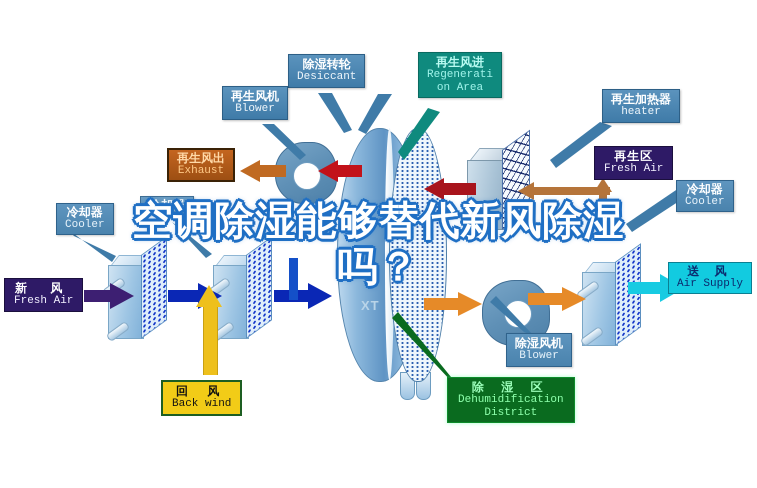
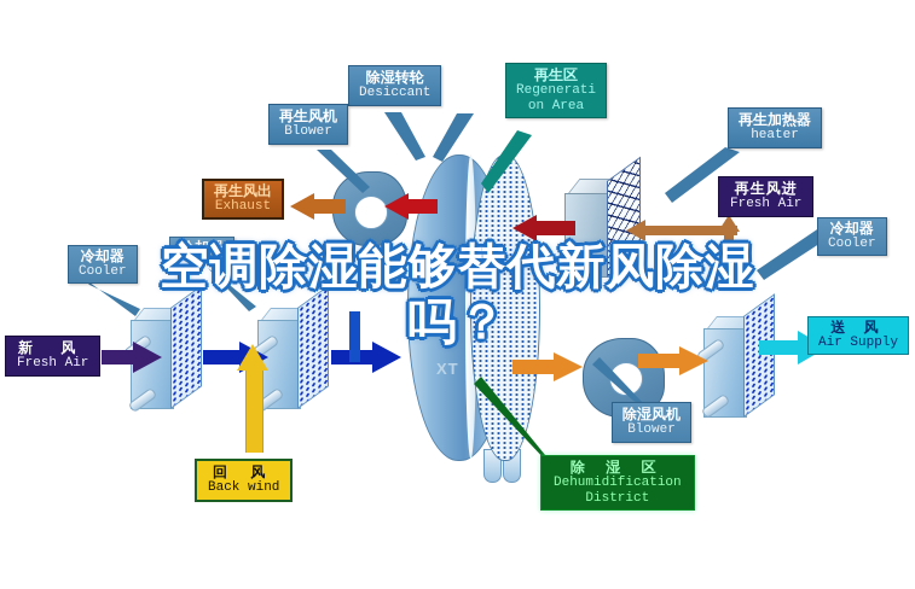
  XT
  除湿转轮
  Desiccant
  再生风机
  Blower
  再生风出
  Exhaust
- 再生风进
+ 再生区
  Regeneration Area
  再生加热器
  heater
- 再生区
+ 再生风进
  Fresh Air
  冷却器
  Cooler
  冷却器
  Cooler
  冷却器
  新 风
  Fresh Air
  回 风
  Back wind
  除湿风机
  Blower
  除 湿 区
  Dehumidification
  District
  送 风
  Air Supply
  空调除湿能够替代新风除湿
  吗？
